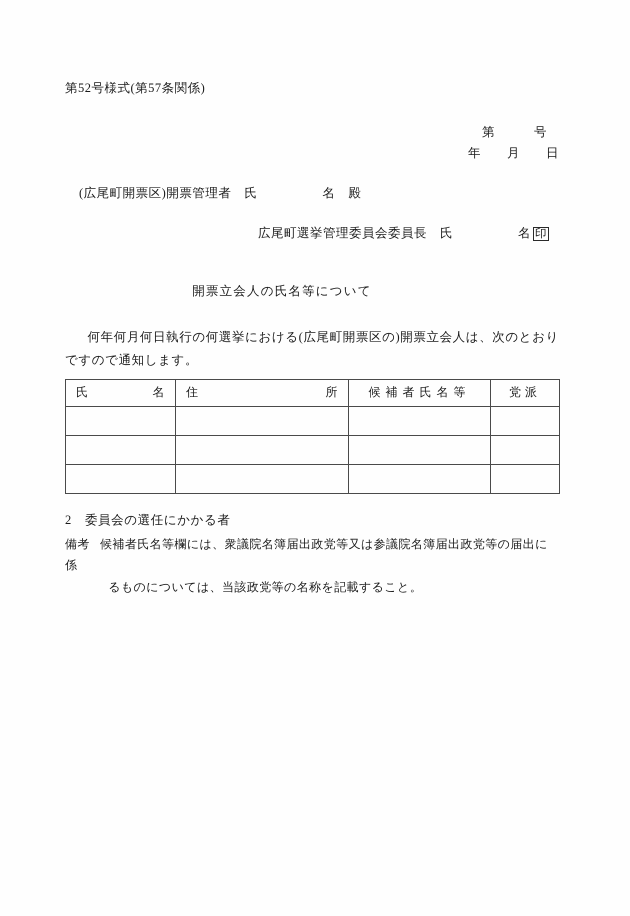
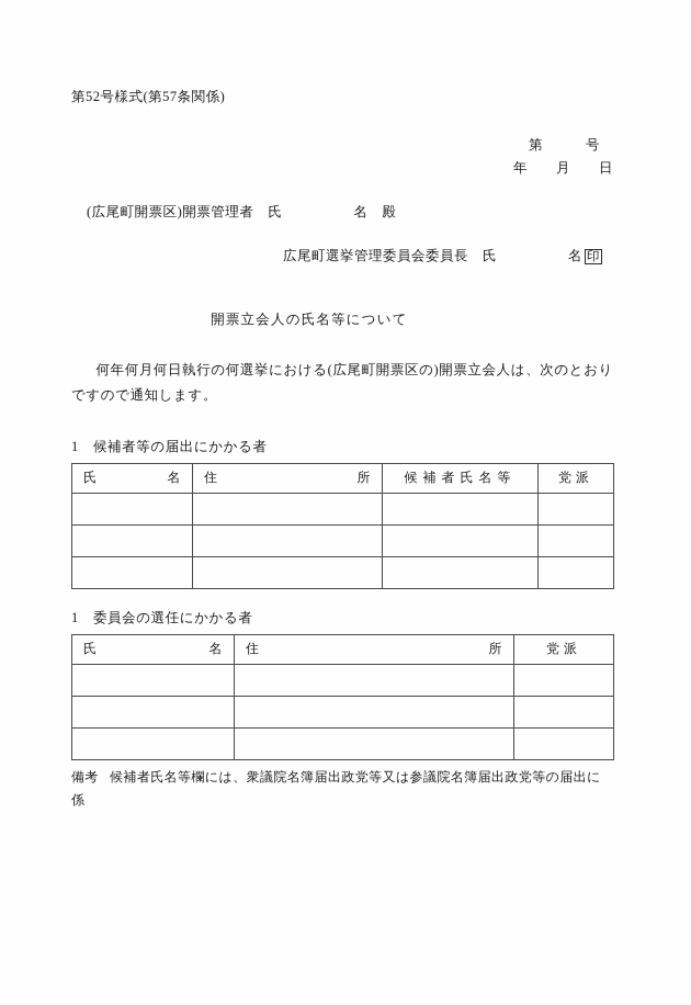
  第52号様式(第57条関係)
  第 号
  年 月 日
  (広尾町開票区)開票管理者 氏 名 殿
  広尾町選挙管理委員会委員長 氏 名 印
  開票立会人の氏名等について
  何年何月何日執行の何選挙における(広尾町開票区の)開票立会人は、次のとおりですので通知します。
+ 1 候補者等の届出にかかる者
  氏 名	住 所	候補者氏名等	党派
- 2 委員会の選任にかかる者
+ 1 委員会の選任にかかる者
+ 氏 名	住 所	党派
  備考 候補者氏名等欄には、衆議院名簿届出政党等又は参議院名簿届出政党等の届出に係
- るものについては、当該政党等の名称を記載すること。
